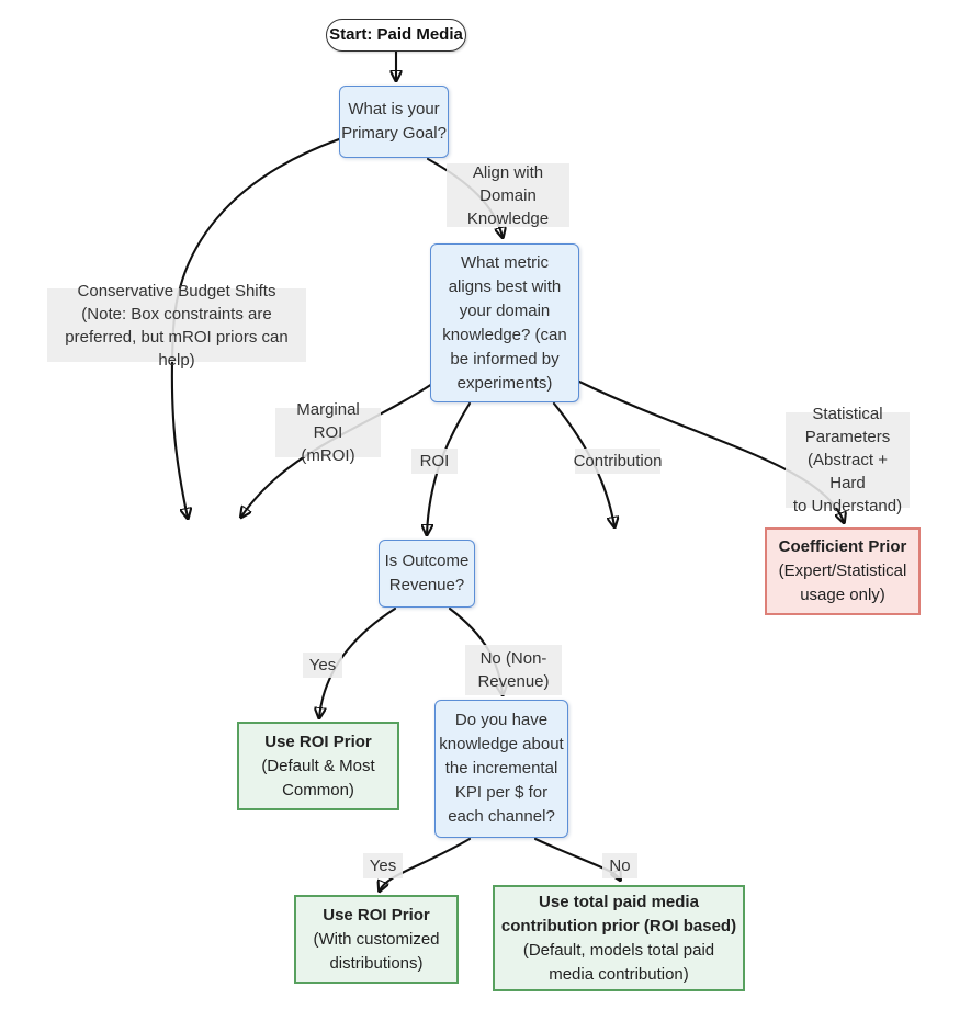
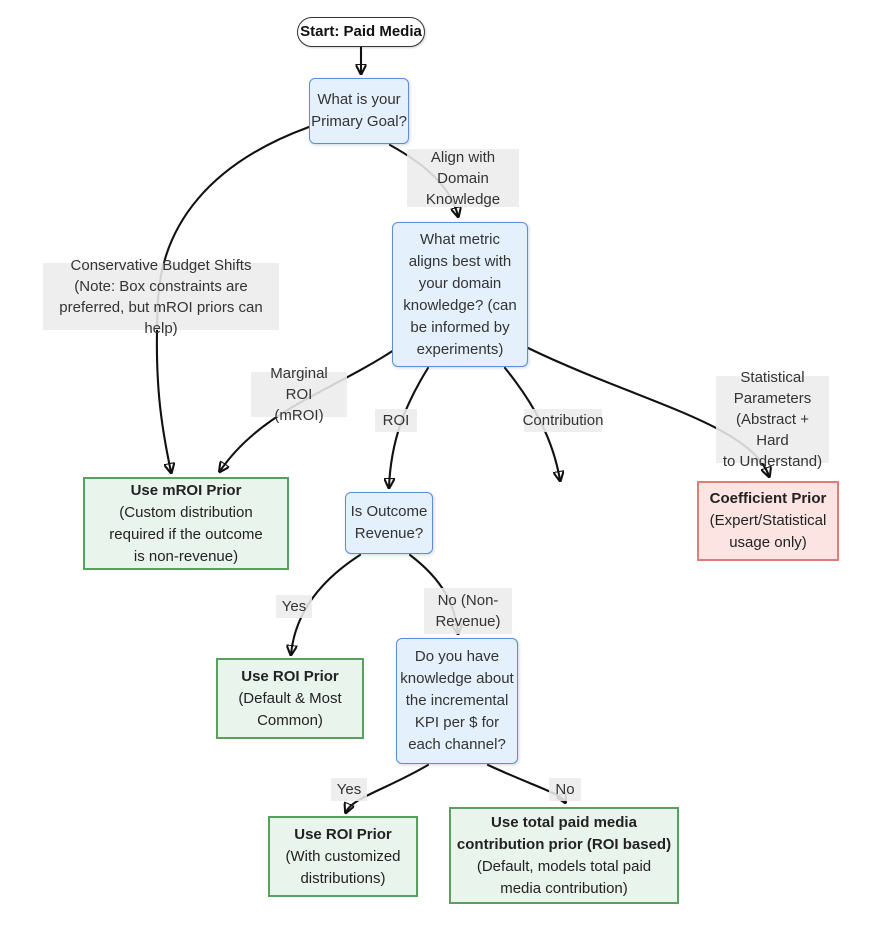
  Align with
  Domain
  Knowledge
  Conservative Budget Shifts
  (Note: Box constraints are
  preferred, but mROI priors can help)
  Marginal ROI
  (mROI)
  ROI
  Contribution
  Statistical
  Parameters
  (Abstract + Hard
  to Understand)
  Yes
  No (Non-
  Revenue)
  Yes
  No
  Start: Paid Media
  What is your
  Primary Goal?
  What metric
  aligns best with
  your domain
  knowledge? (can
  be informed by
  experiments)
+ Use mROI Prior
+ (Custom distribution
+ required if the outcome
+ is non-revenue)
  Is Outcome
  Revenue?
  Coefficient Prior
  (Expert/Statistical
  usage only)
  Use ROI Prior
  (Default & Most
  Common)
  Do you have
  knowledge about
  the incremental
  KPI per $ for
  each channel?
  Use ROI Prior
  (With customized
  distributions)
  Use total paid media
  contribution prior (ROI based)
  (Default, models total paid
  media contribution)
